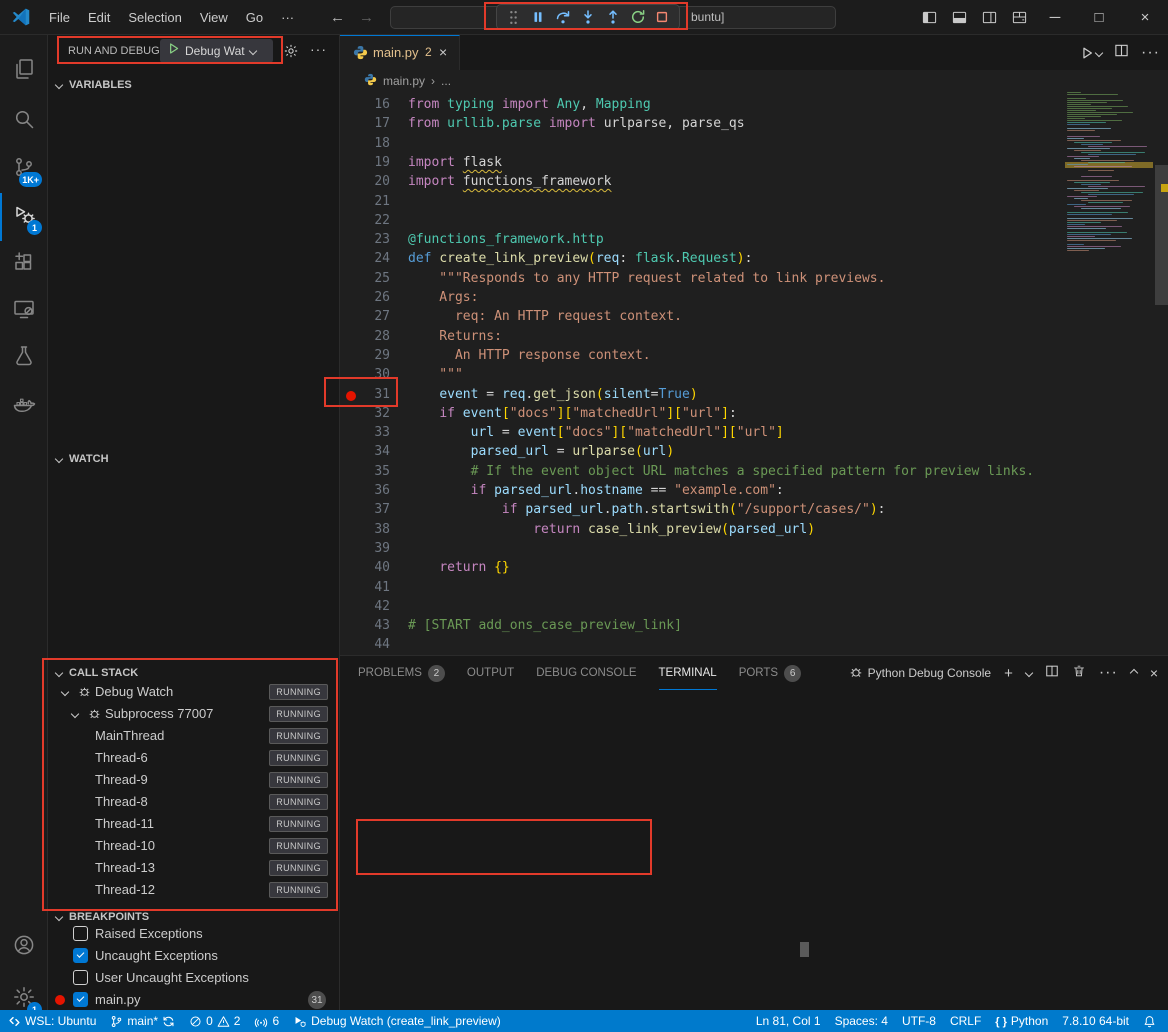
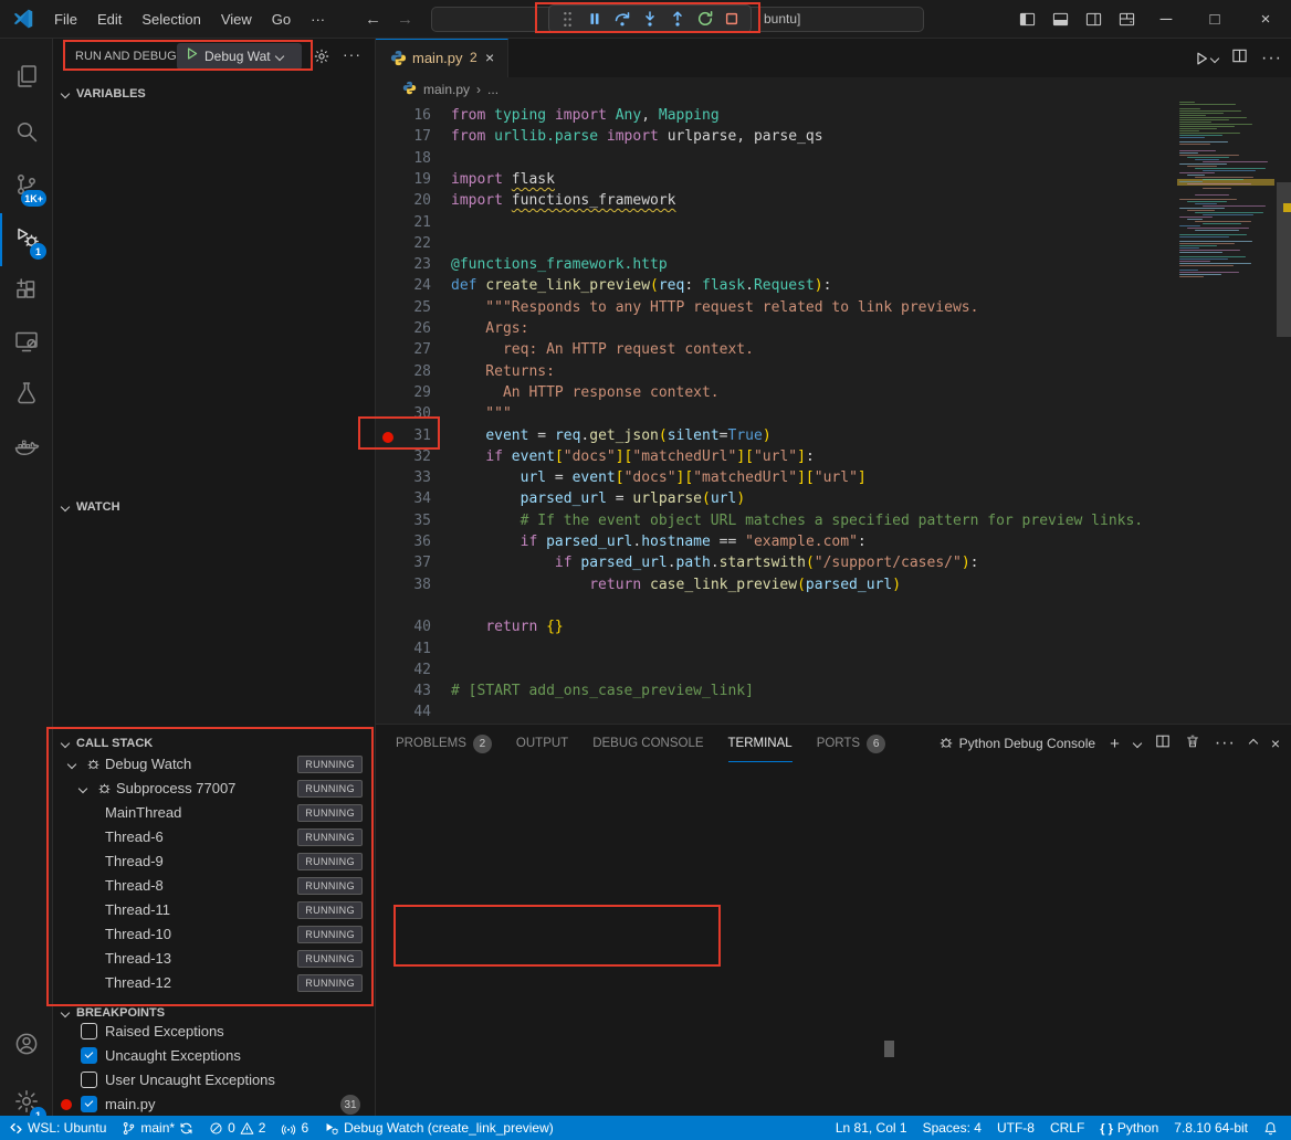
  File
  Edit
  Selection
  View
  Go
  ···
  ←
  →
  buntu]
  ─
  □
  ×
  1K+
  1
  RUN AND DEBUG
  Debug Wat
  ···
  VARIABLES
  WATCH
  CALL STACK
  Debug Watch
  RUNNING
  Subprocess 77007
  RUNNING
  MainThread
  RUNNING
  Thread-6
  RUNNING
  Thread-9
  RUNNING
  Thread-8
  RUNNING
  Thread-11
  RUNNING
  Thread-10
  RUNNING
  Thread-13
  RUNNING
  Thread-12
  RUNNING
  BREAKPOINTS
  Raised Exceptions
  Uncaught Exceptions
  User Uncaught Exceptions
  main.py
  31
  main.py
  2
  ×
  ···
  main.py
  ›
  ...
  16
  from typing import Any, Mapping
  17
  from urllib.parse import urlparse, parse_qs
  18
  19
  import flask
  20
  import functions_framework
  21
  22
  23
  @functions_framework.http
  24
  def create_link_preview(req: flask.Request):
  25
  """Responds to any HTTP request related to link previews.
  26
  Args:
  27
  req: An HTTP request context.
  28
  Returns:
  29
  An HTTP response context.
  30
  """
  31
  event = req.get_json(silent=True)
  32
  if event["docs"]["matchedUrl"]["url"]:
  33
  url = event["docs"]["matchedUrl"]["url"]
  34
  parsed_url = urlparse(url)
  35
  # If the event object URL matches a specified pattern for preview links.
  36
  if parsed_url.hostname == "example.com":
  37
  if parsed_url.path.startswith("/support/cases/"):
  38
  return case_link_preview(parsed_url)
- 39
  40
  return {}
  41
  42
  43
  # [START add_ons_case_preview_link]
  44
  PROBLEMS
  2
  OUTPUT
  DEBUG CONSOLE
  TERMINAL
  PORTS
  6
  Python Debug Console
  +
  ···
  ×
  WSL: Ubuntu
  main*
  0
  2
  6
  Debug Watch (create_link_preview)
  Ln 81, Col 1
  Spaces: 4
  UTF-8
  CRLF
  { }
  Python
  7.8.10 64-bit
